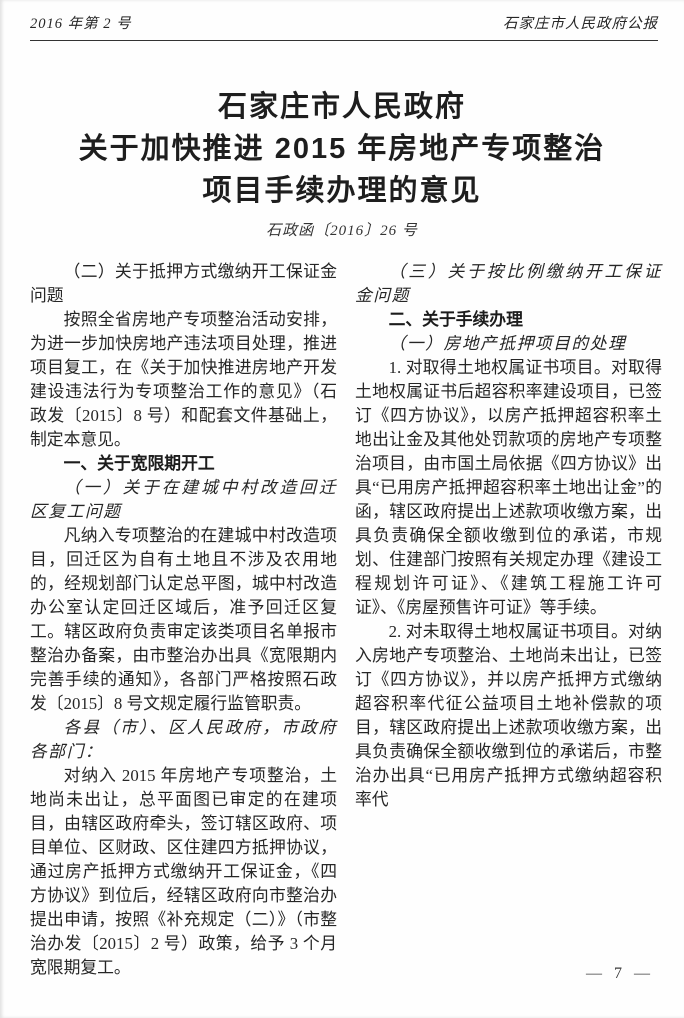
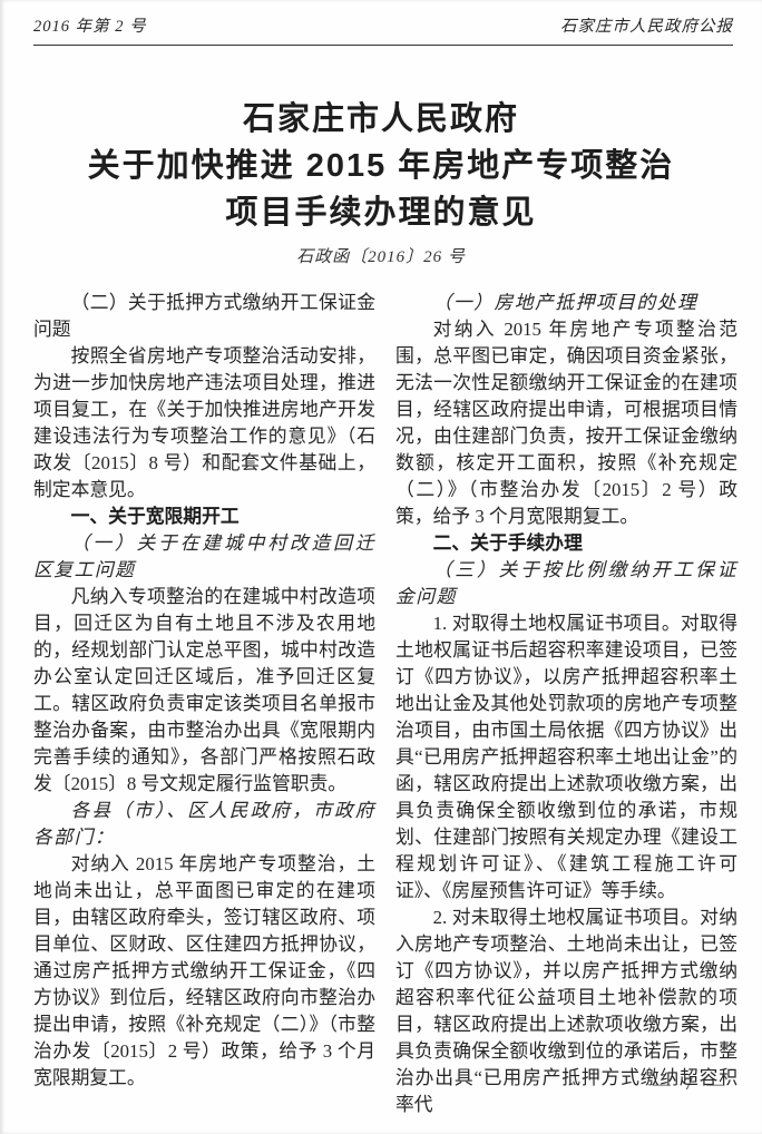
  2016 年第 2 号
  石家庄市人民政府公报
  石家庄市人民政府
  关于加快推进 2015 年房地产专项整治
  项目手续办理的意见
  石政函〔2016〕26 号
  （二）关于抵押方式缴纳开工保证金问题
  按照全省房地产专项整治活动安排，为进一步加快房地产违法项目处理，推进项目复工，在《关于加快推进房地产开发建设违法行为专项整治工作的意见》（石政发〔2015〕8 号）和配套文件基础上，制定本意见。
  一、关于宽限期开工
  （一）关于在建城中村改造回迁区复工问题
  凡纳入专项整治的在建城中村改造项目，回迁区为自有土地且不涉及农用地的，经规划部门认定总平图，城中村改造办公室认定回迁区域后，准予回迁区复工。辖区政府负责审定该类项目名单报市整治办备案，由市整治办出具《宽限期内完善手续的通知》，各部门严格按照石政发〔2015〕8 号文规定履行监管职责。
  各县（市）、区人民政府，市政府各部门：
  对纳入 2015 年房地产专项整治，土地尚未出让，总平面图已审定的在建项目，由辖区政府牵头，签订辖区政府、项目单位、区财政、区住建四方抵押协议，通过房产抵押方式缴纳开工保证金，《四方协议》到位后，经辖区政府向市整治办提出申请，按照《补充规定（二）》（市整治办发〔2015〕2 号）政策，给予 3 个月宽限期复工。
- （三）关于按比例缴纳开工保证金问题
+ （一）房地产抵押项目的处理
+ 对纳入 2015 年房地产专项整治范围，总平图已审定，确因项目资金紧张，无法一次性足额缴纳开工保证金的在建项目，经辖区政府提出申请，可根据项目情况，由住建部门负责，按开工保证金缴纳数额，核定开工面积，按照《补充规定（二）》（市整治办发〔2015〕2 号）政策，给予 3 个月宽限期复工。
  二、关于手续办理
- （一）房地产抵押项目的处理
+ （三）关于按比例缴纳开工保证金问题
  1. 对取得土地权属证书项目。对取得土地权属证书后超容积率建设项目，已签订《四方协议》，以房产抵押超容积率土地出让金及其他处罚款项的房地产专项整治项目，由市国土局依据《四方协议》出具“已用房产抵押超容积率土地出让金”的函，辖区政府提出上述款项收缴方案，出具负责确保全额收缴到位的承诺，市规划、住建部门按照有关规定办理《建设工程规划许可证》、《建筑工程施工许可证》、《房屋预售许可证》等手续。
  2. 对未取得土地权属证书项目。对纳入房地产专项整治、土地尚未出让，已签订《四方协议》，并以房产抵押方式缴纳超容积率代征公益项目土地补偿款的项目，辖区政府提出上述款项收缴方案，出具负责确保全额收缴到位的承诺后，市整治办出具“已用房产抵押方式缴纳超容积率代
  — 7 —
